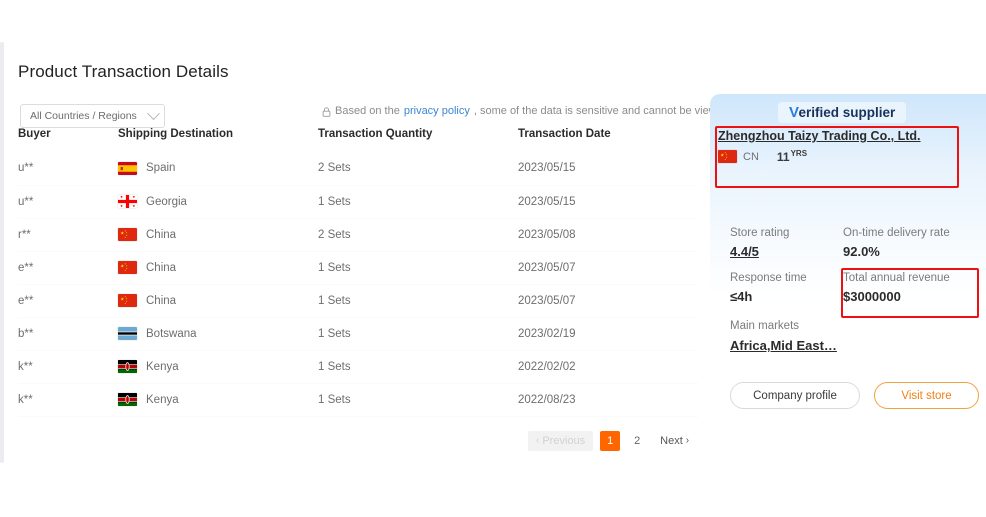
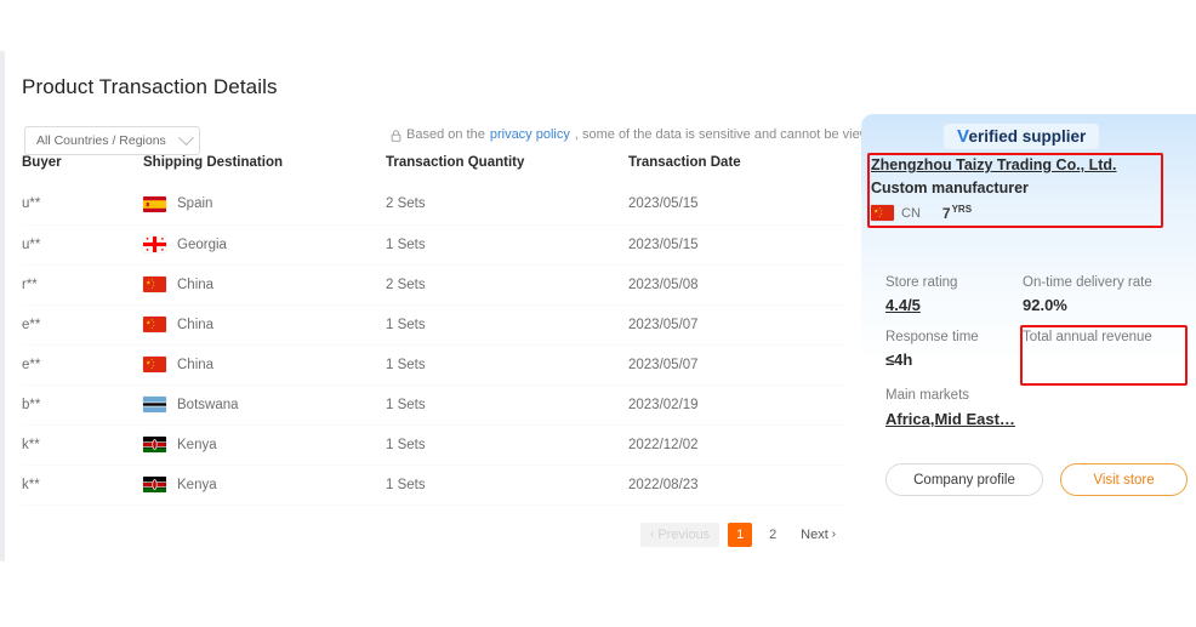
  Product Transaction Details
  All Countries / Regions
  Based on the
  privacy policy
  , some of the data is sensitive and cannot be vie
  Buyer	Shipping Destination	Transaction Quantity	Transaction Date
  u**	Spain	2 Sets	2023/05/15
  u**	Georgia	1 Sets	2023/05/15
  r**	China	2 Sets	2023/05/08
  e**	China	1 Sets	2023/05/07
  e**	China	1 Sets	2023/05/07
  b**	Botswana	1 Sets	2023/02/19
- k**	Kenya	1 Sets	2022/02/02
+ k**	Kenya	1 Sets	2022/12/02
  k**	Kenya	1 Sets	2022/08/23
  ‹
  Previous
  1
  2
  Next
  ›
  V
  erified supplier
  Zhengzhou Taizy Trading Co., Ltd.
+ Custom manufacturer
  CN
- 11YRS
+ 7YRS
  Store rating
  4.4/5
  On-time delivery rate
  92.0%
  Response time
  ≤4h
  Total annual revenue
- $3000000
  Main markets
  Africa,Mid East…
  Company profile
  Visit store
